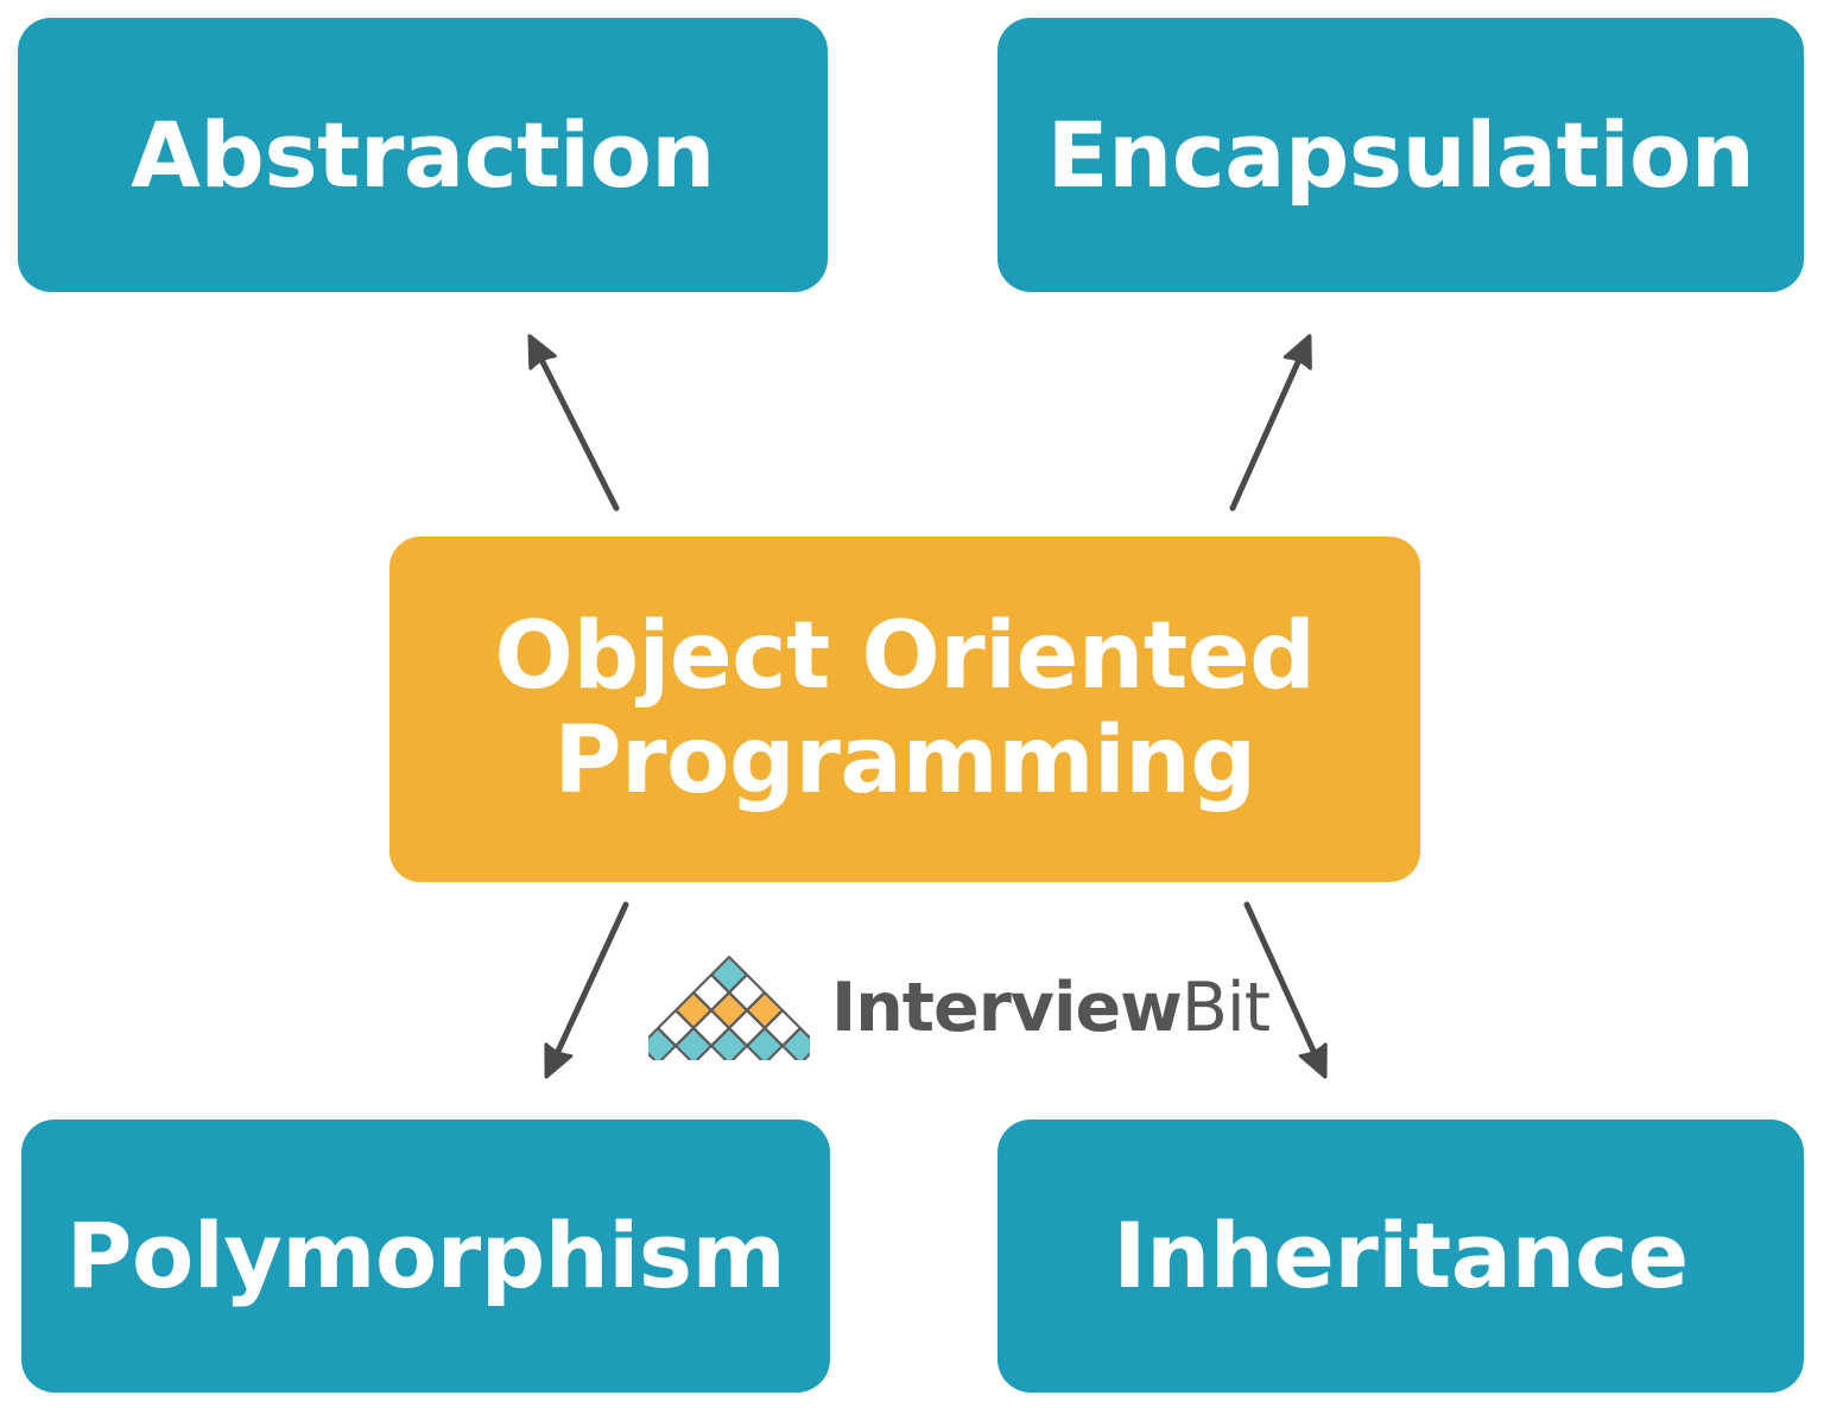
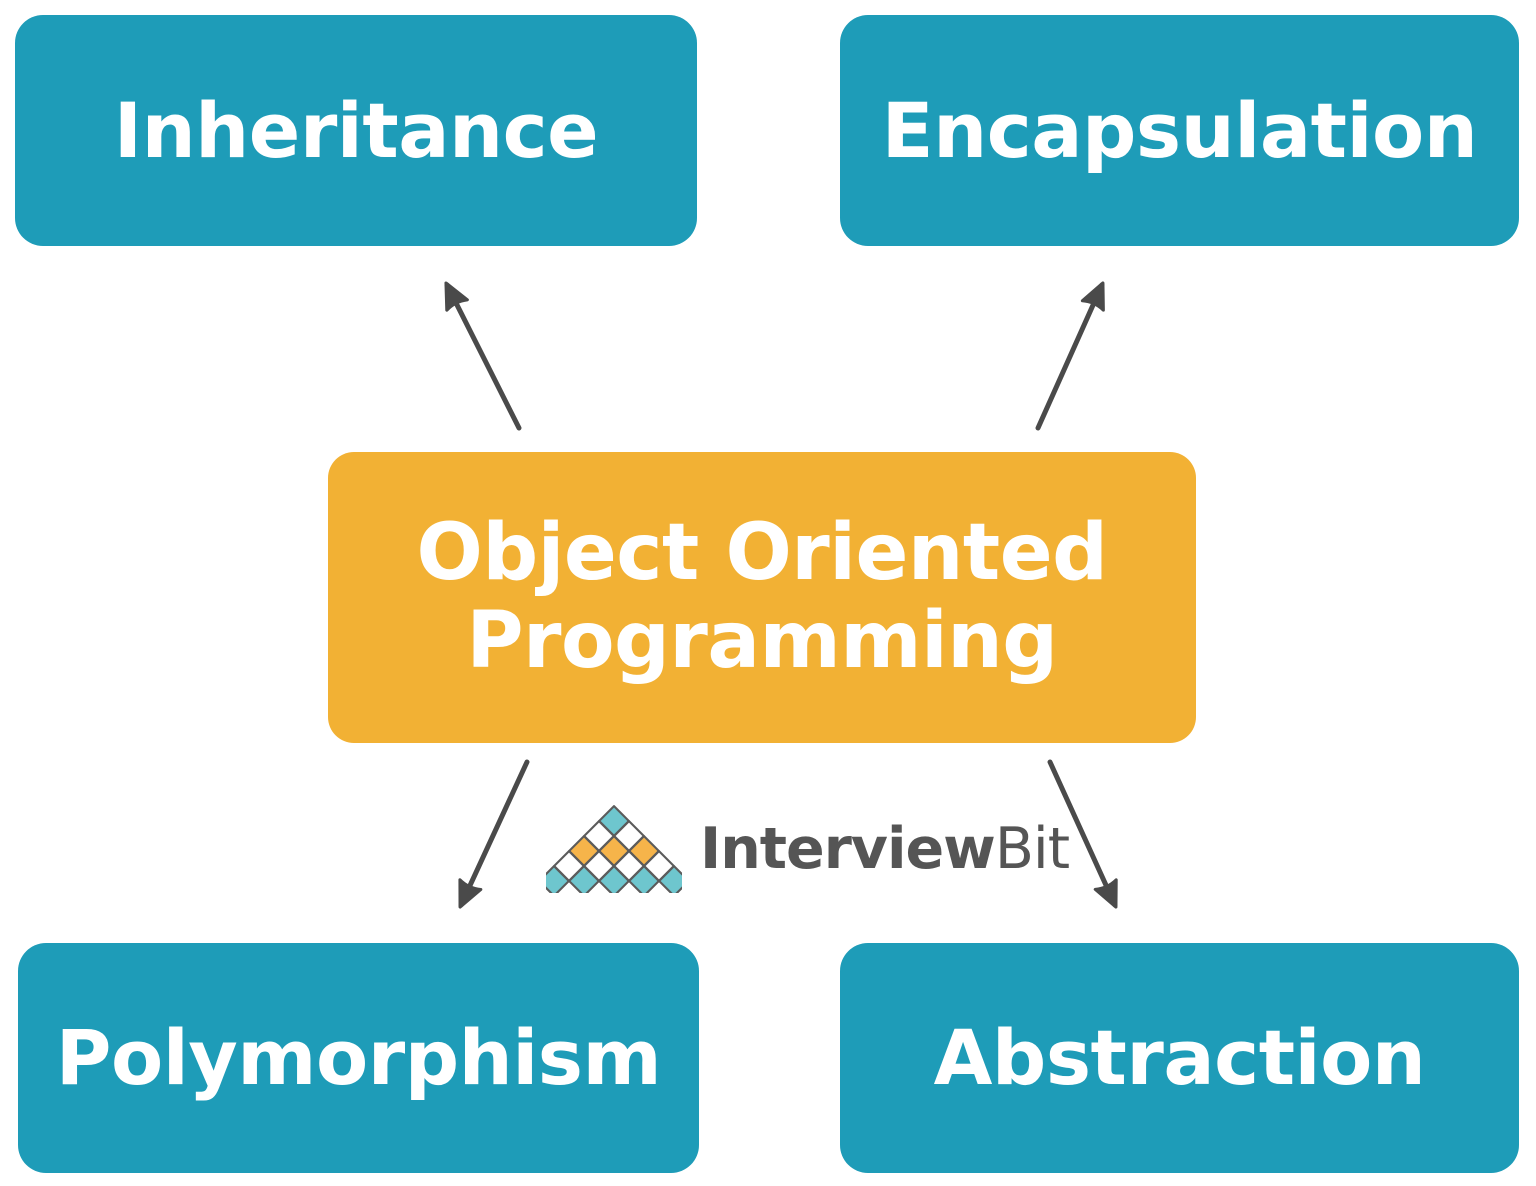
- Abstraction
+ Inheritance
  Encapsulation
  Object Oriented
  Programming
  Polymorphism
- Inheritance
+ Abstraction
  InterviewBit
